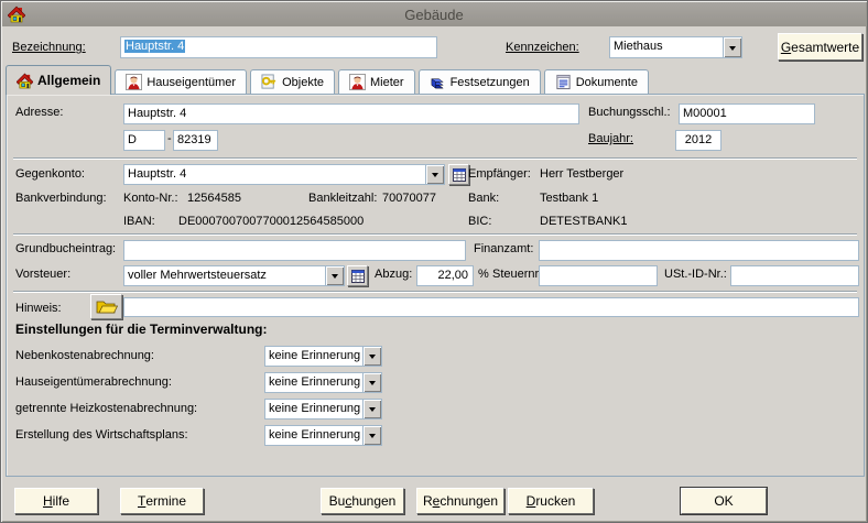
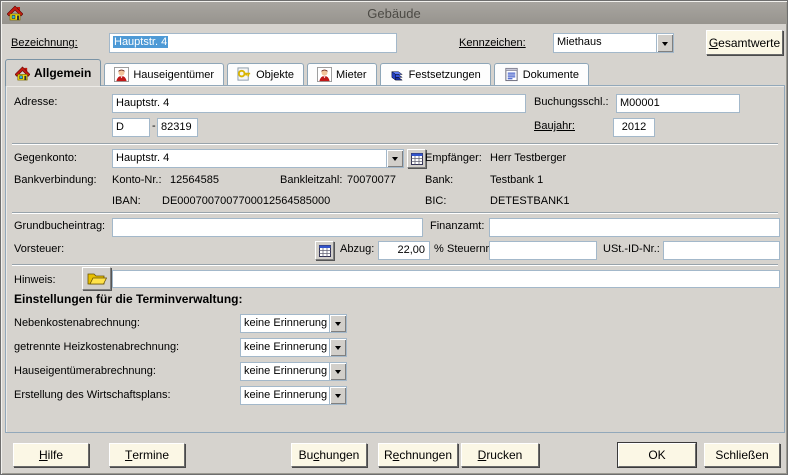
  Gebäude
  Bezeichnung:
  Hauptstr. 4
  Kennzeichen:
  Miethaus
  G
  esamtwerte
  Allgemein
  Hauseigentümer
  Objekte
  Mieter
  Festsetzungen
  Dokumente
  Adresse:
  Hauptstr. 4
  Buchungsschl.:
  M00001
  D
  -
  82319
  Baujahr:
  2012
  Gegenkonto:
  Hauptstr. 4
  Empfänger:
  Herr Testberger
  Bankverbindung:
  Konto-Nr.:
  12564585
  Bankleitzahl:
  70070077
  Bank:
  Testbank 1
  IBAN:
  DE0007007007700012564585000
  BIC:
  DETESTBANK1
  Grundbucheintrag:
  Finanzamt:
  Vorsteuer:
- voller Mehrwertsteuersatz
  Abzug:
  22,00
  %
  Steuernr
  USt.-ID-Nr.:
  Hinweis:
  Einstellungen für die Terminverwaltung:
  Nebenkostenabrechnung:
  keine Erinnerung
- Hauseigentümerabrechnung:
+ getrennte Heizkostenabrechnung:
  keine Erinnerung
- getrennte Heizkostenabrechnung:
+ Hauseigentümerabrechnung:
  keine Erinnerung
  Erstellung des Wirtschaftsplans:
  keine Erinnerung
  H
  ilfe
  T
  ermine
  Bu
  c
  hungen
  R
  e
  chnungen
  D
  rucken
  OK
+ Schließen
